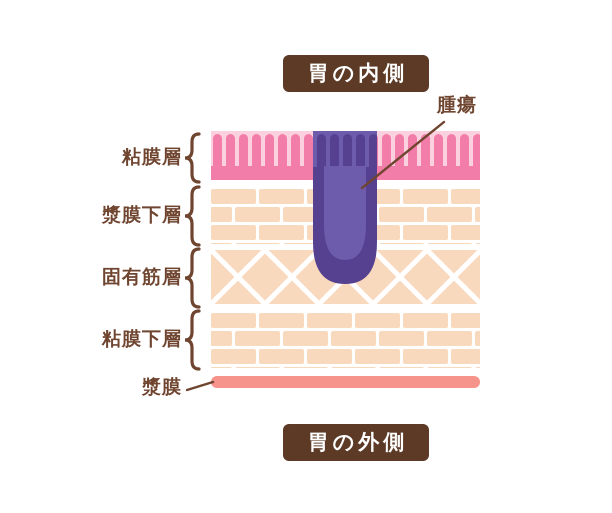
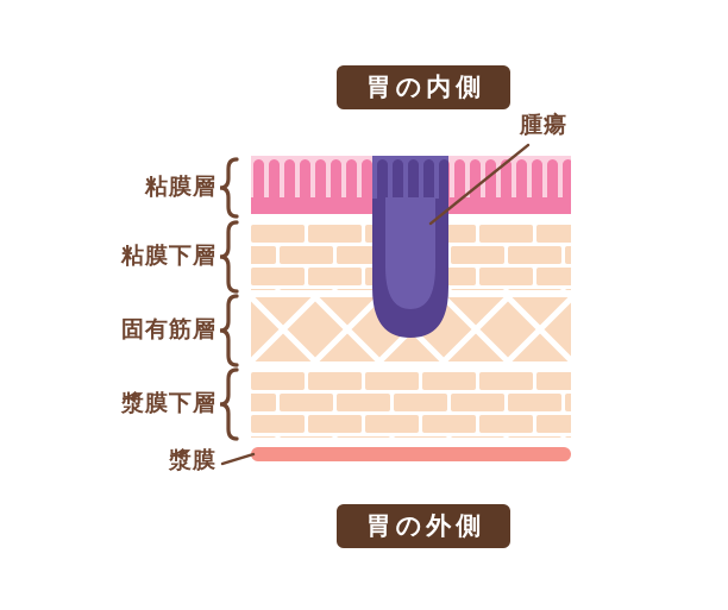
  胃の内側
  胃の外側
  腫瘍
  粘膜層
- 漿膜下層
+ 粘膜下層
  固有筋層
- 粘膜下層
+ 漿膜下層
  漿膜
